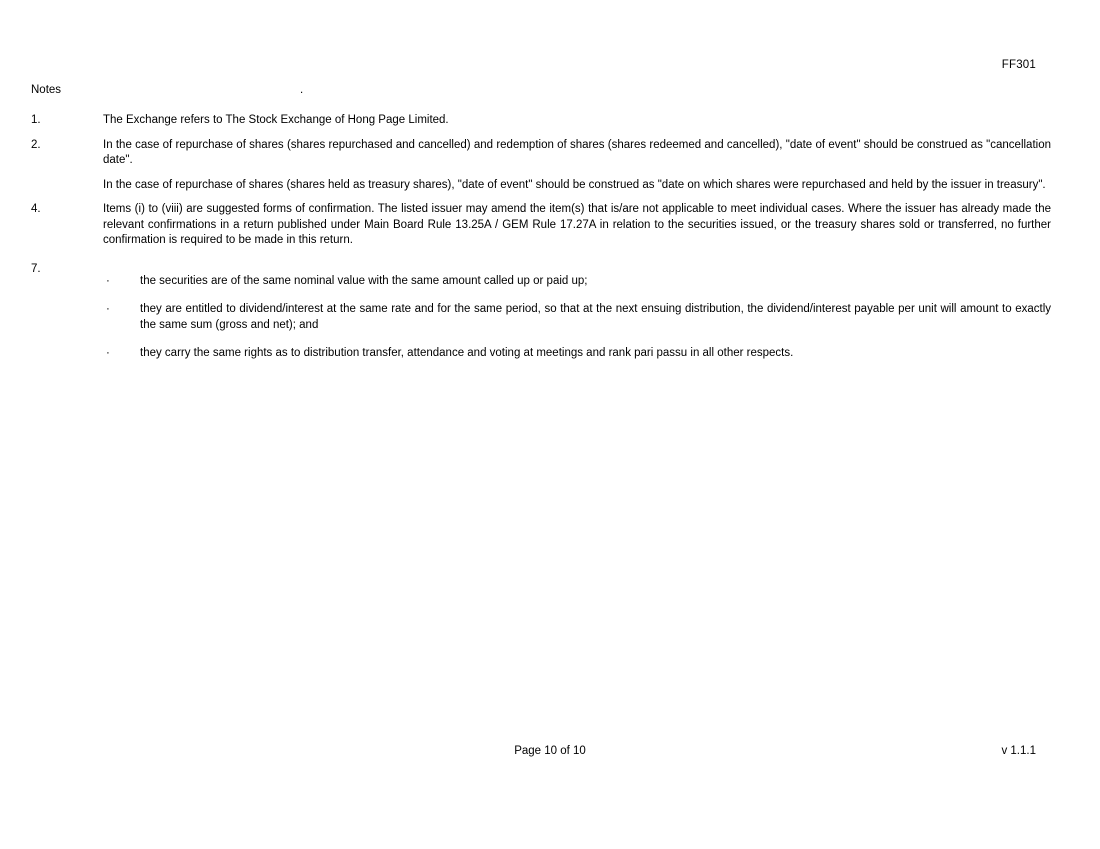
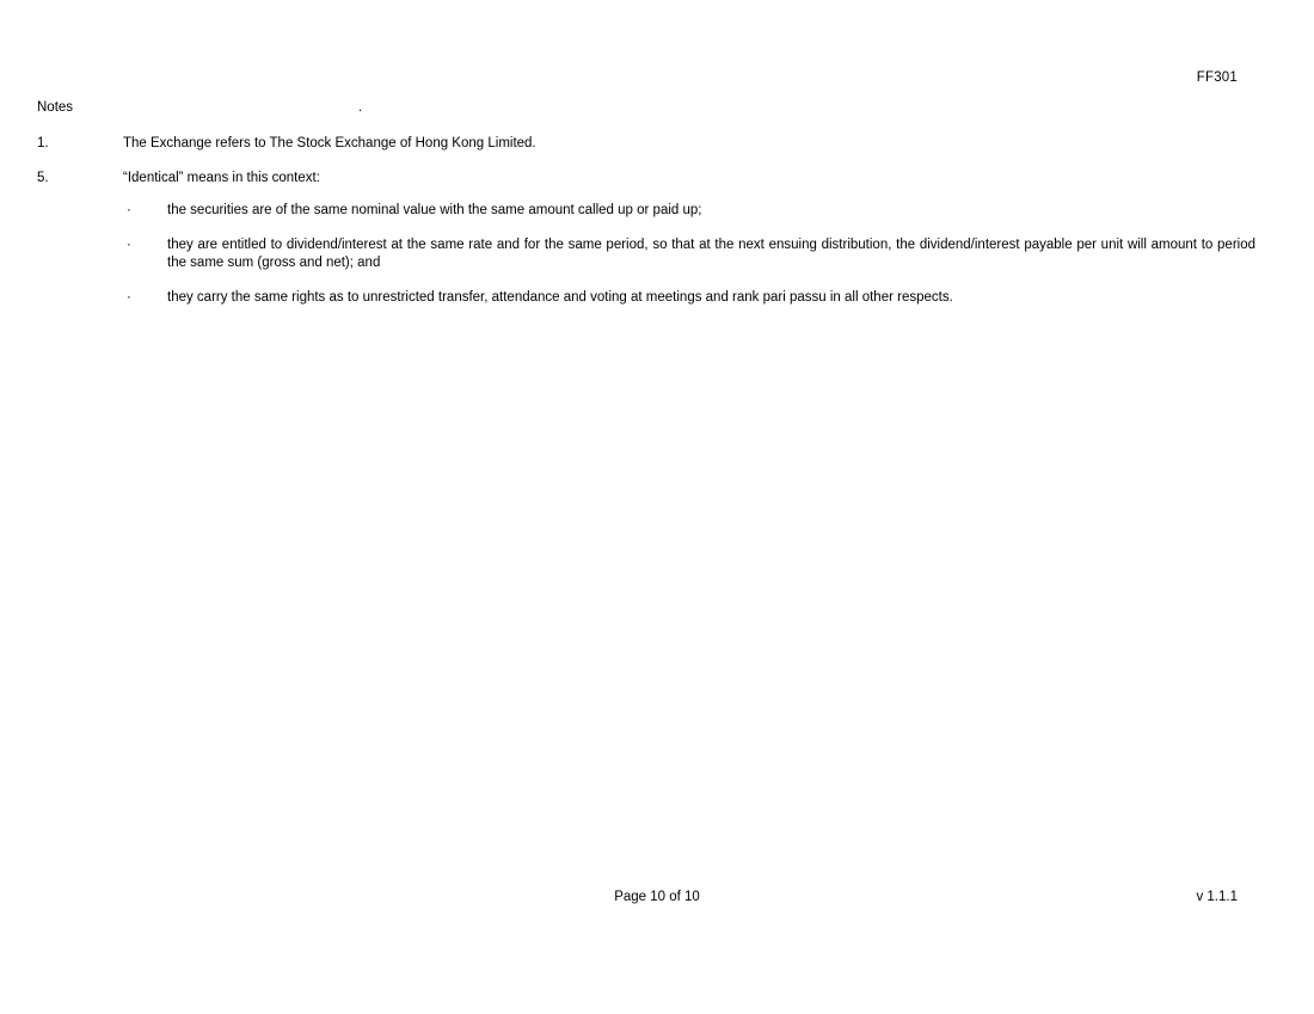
  FF301
  Notes
  .
  1.
- The Exchange refers to The Stock Exchange of Hong Page Limited.
+ The Exchange refers to The Stock Exchange of Hong Kong Limited.
- 2.
- In the case of repurchase of shares (shares repurchased and cancelled) and redemption of shares (shares redeemed and cancelled), "date of event" should be construed as "cancellation date".
- In the case of repurchase of shares (shares held as treasury shares), "date of event" should be construed as "date on which shares were repurchased and held by the issuer in treasury".
- 4.
- Items (i) to (viii) are suggested forms of confirmation. The listed issuer may amend the item(s) that is/are not applicable to meet individual cases. Where the issuer has already made the relevant confirmations in a return published under Main Board Rule 13.25A / GEM Rule 17.27A in relation to the securities issued, or the treasury shares sold or transferred, no further confirmation is required to be made in this return.
- 7.
+ 5.
+ “Identical” means in this context:
  ·
  the securities are of the same nominal value with the same amount called up or paid up;
  ·
- they are entitled to dividend/interest at the same rate and for the same period, so that at the next ensuing distribution, the dividend/interest payable per unit will amount to exactly the same sum (gross and net); and
+ they are entitled to dividend/interest at the same rate and for the same period, so that at the next ensuing distribution, the dividend/interest payable per unit will amount to period the same sum (gross and net); and
  ·
- they carry the same rights as to distribution transfer, attendance and voting at meetings and rank pari passu in all other respects.
+ they carry the same rights as to unrestricted transfer, attendance and voting at meetings and rank pari passu in all other respects.
  Page 10 of 10
  v 1.1.1
